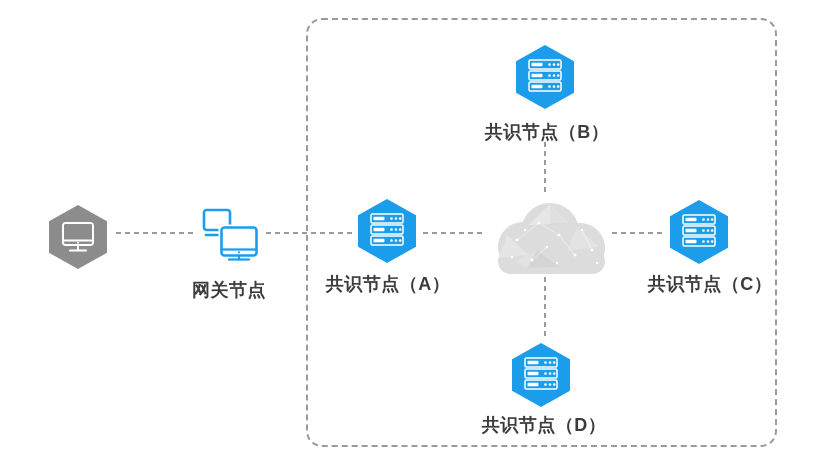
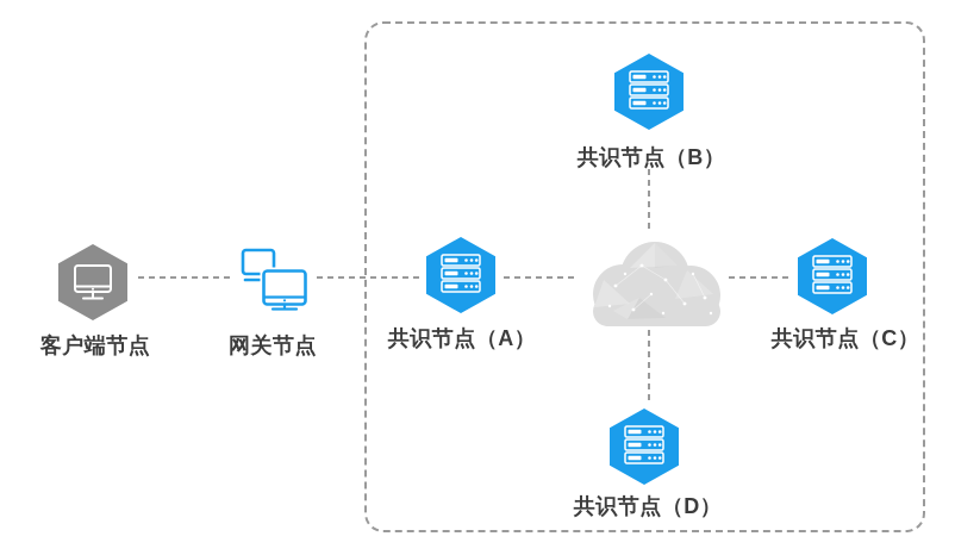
+ 客户端节点
  网关节点
  共识节点（A）
  共识节点（B）
  共识节点（C）
  共识节点（D）
